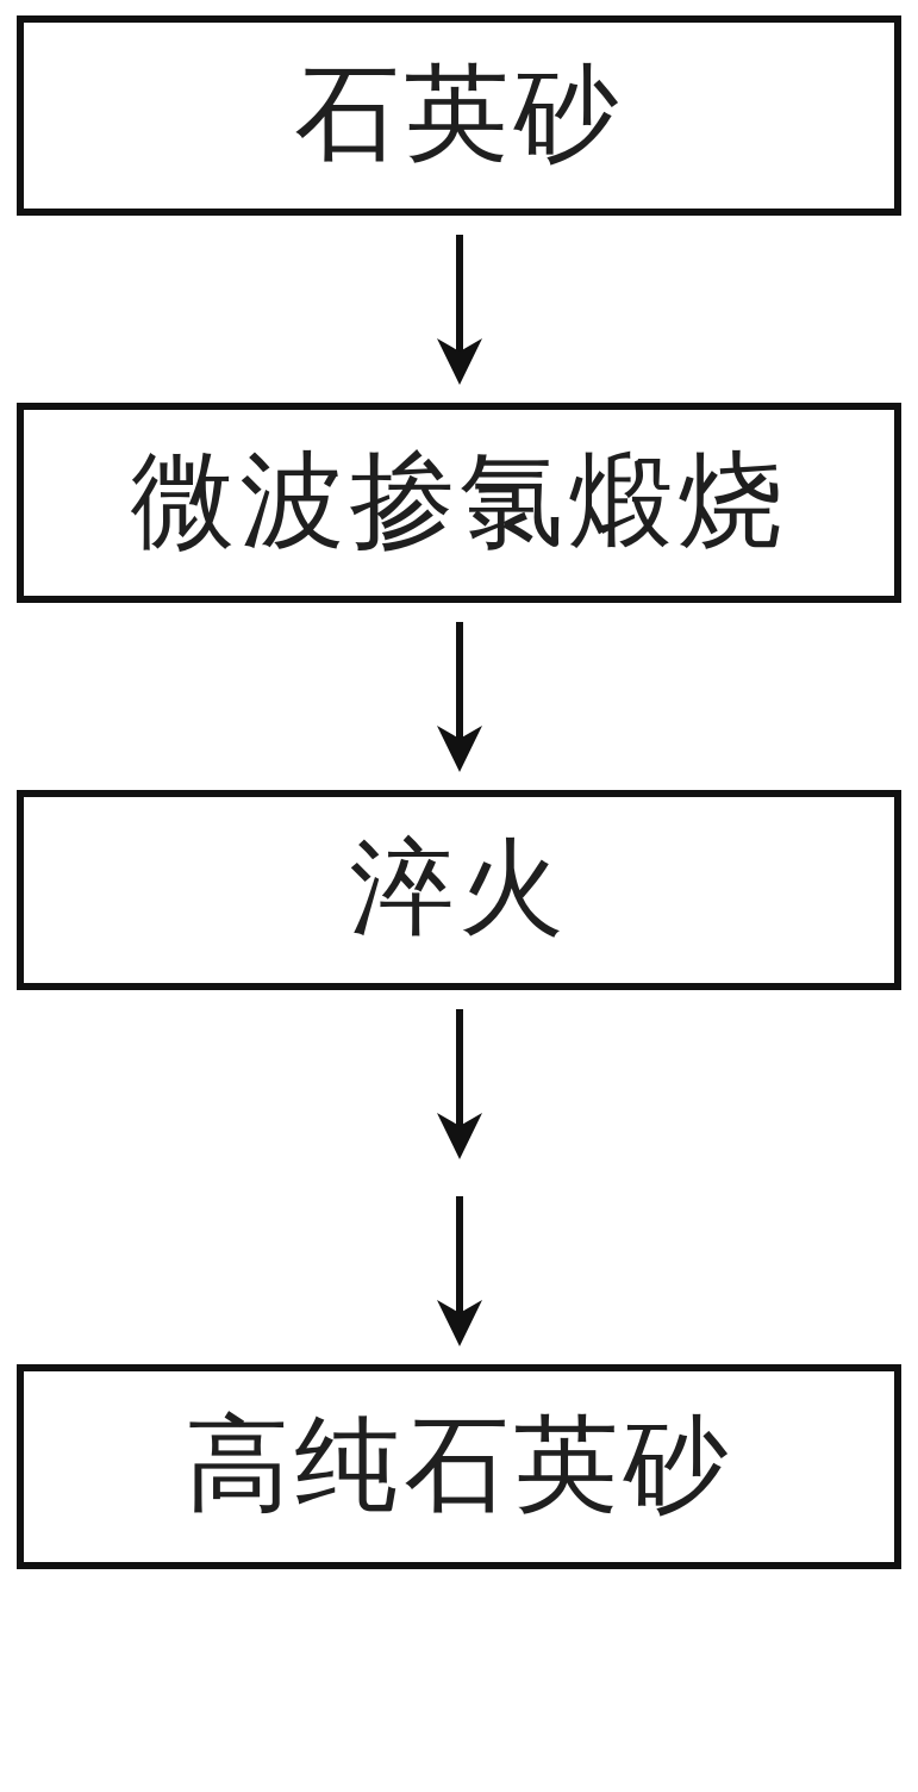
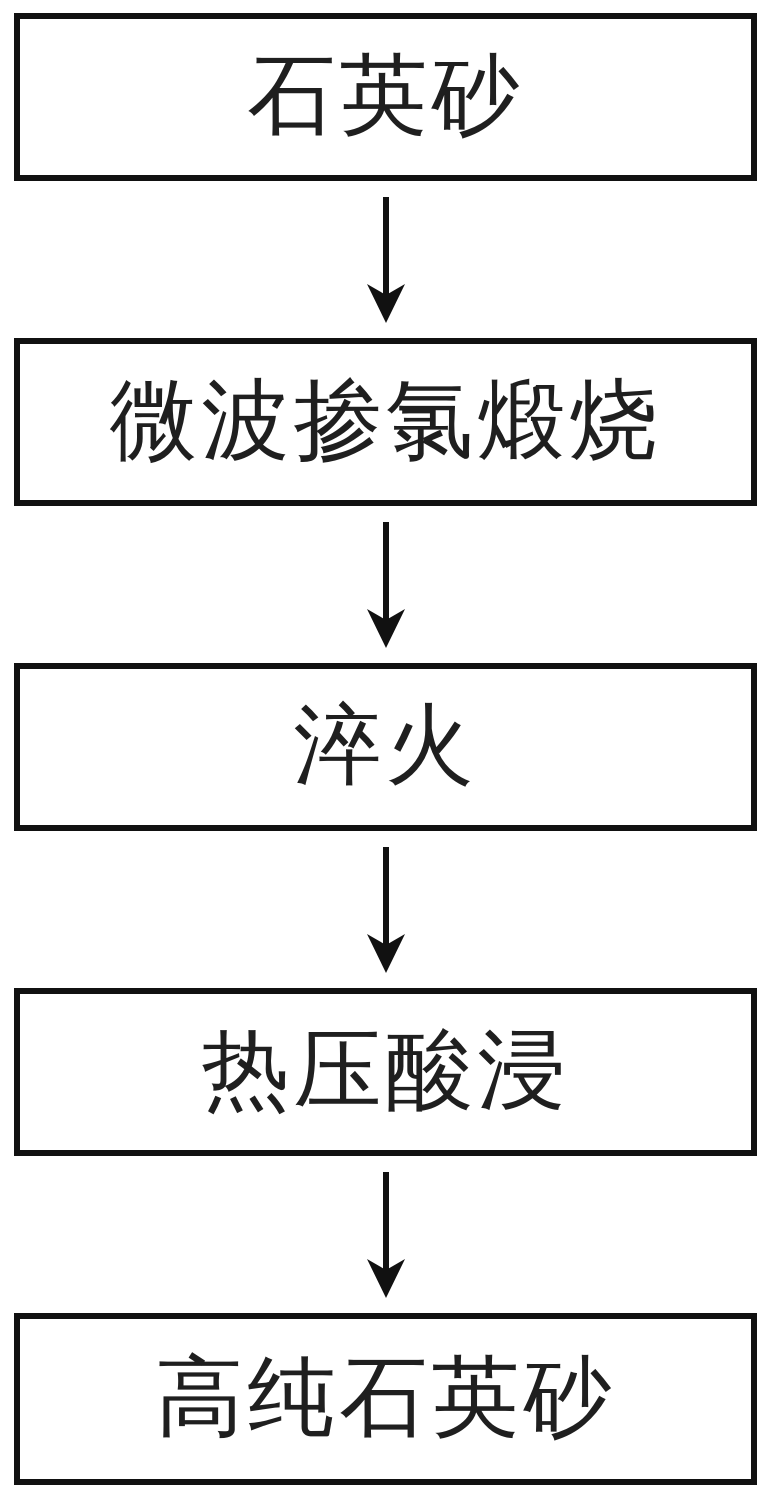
  石英砂
  微波掺氯煅烧
  淬火
+ 热压酸浸
  高纯石英砂
